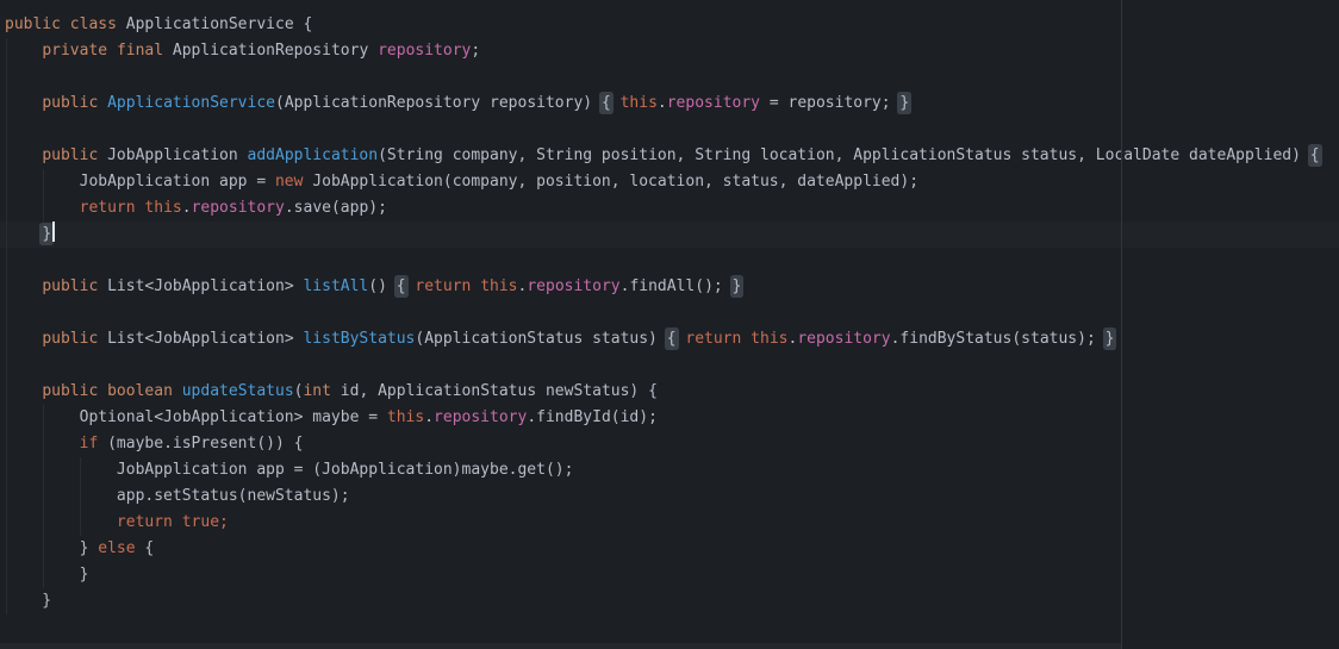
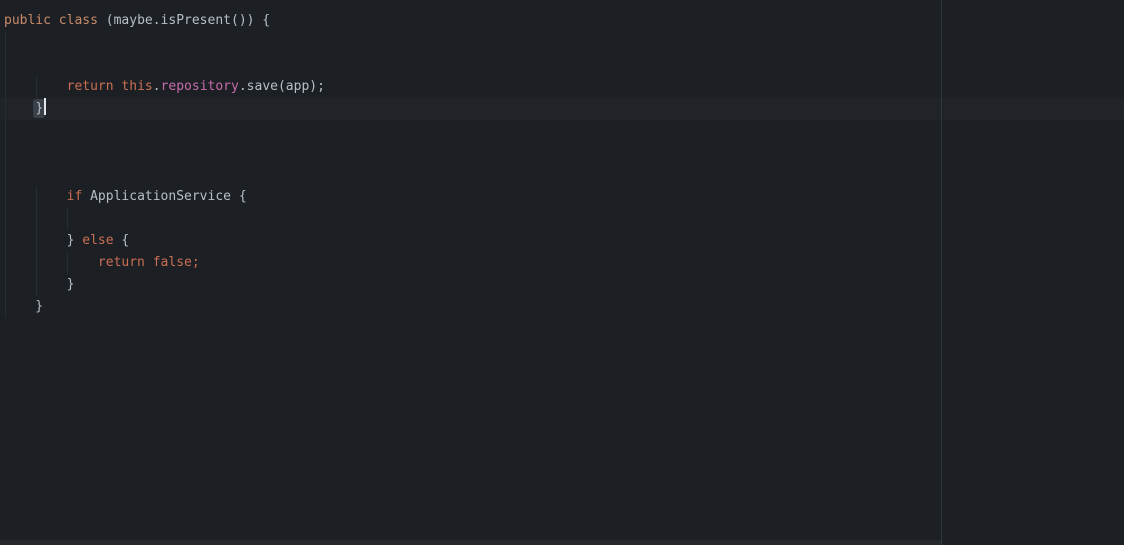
- public class ApplicationService {
+ public class (maybe.isPresent()) {
- private final ApplicationRepository repository;
- public ApplicationService(ApplicationRepository repository) { this.repository = repository; }
- public JobApplication addApplication(String company, String position, String location, ApplicationStatus status, LocalDate dateApplied) {
- JobApplication app = new JobApplication(company, position, location, status, dateApplied);
  return this.repository.save(app);
  }
- public List<JobApplication> listAll() { return this.repository.findAll(); }
- public List<JobApplication> listByStatus(ApplicationStatus status) { return this.repository.findByStatus(status); }
- public boolean updateStatus(int id, ApplicationStatus newStatus) {
- Optional<JobApplication> maybe = this.repository.findById(id);
- if (maybe.isPresent()) {
+ if ApplicationService {
- JobApplication app = (JobApplication)maybe.get();
- app.setStatus(newStatus);
- return true;
  } else {
+ return false;
  }
  }
